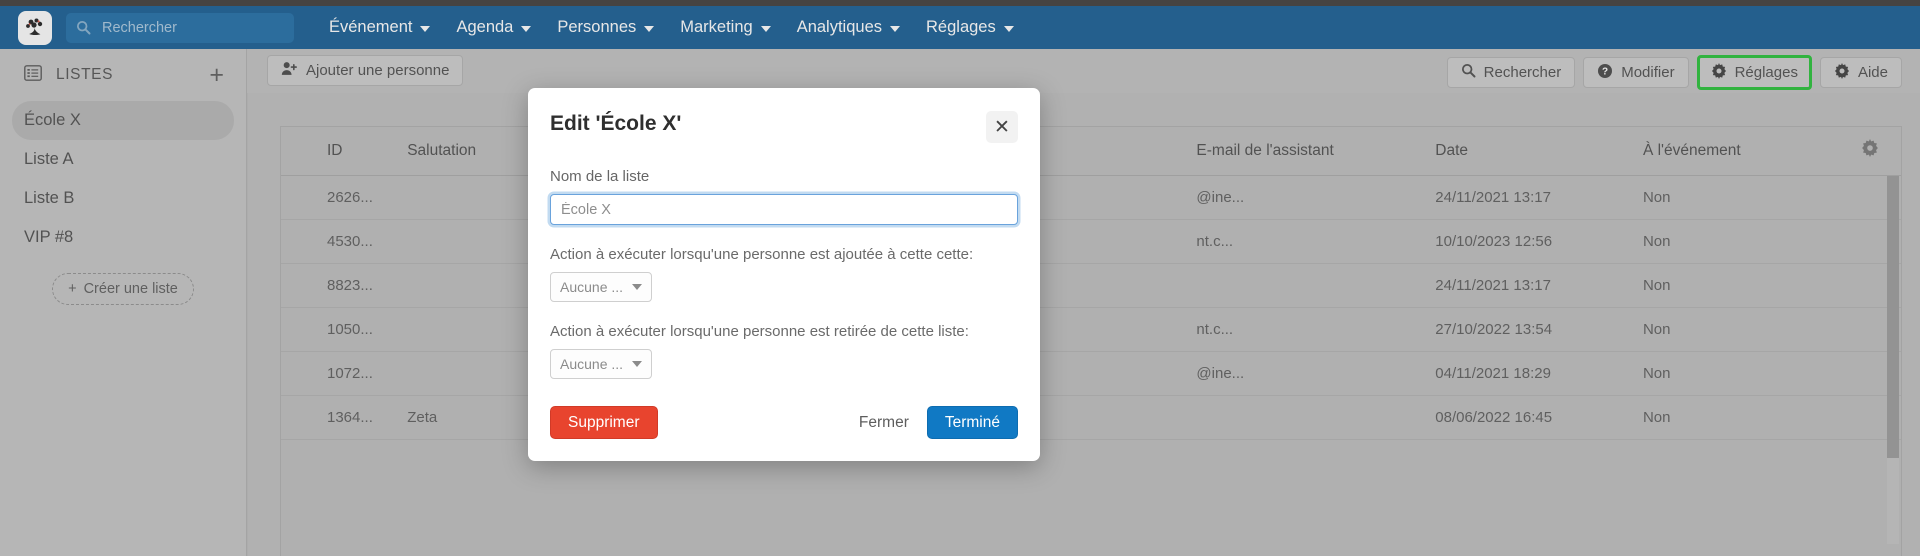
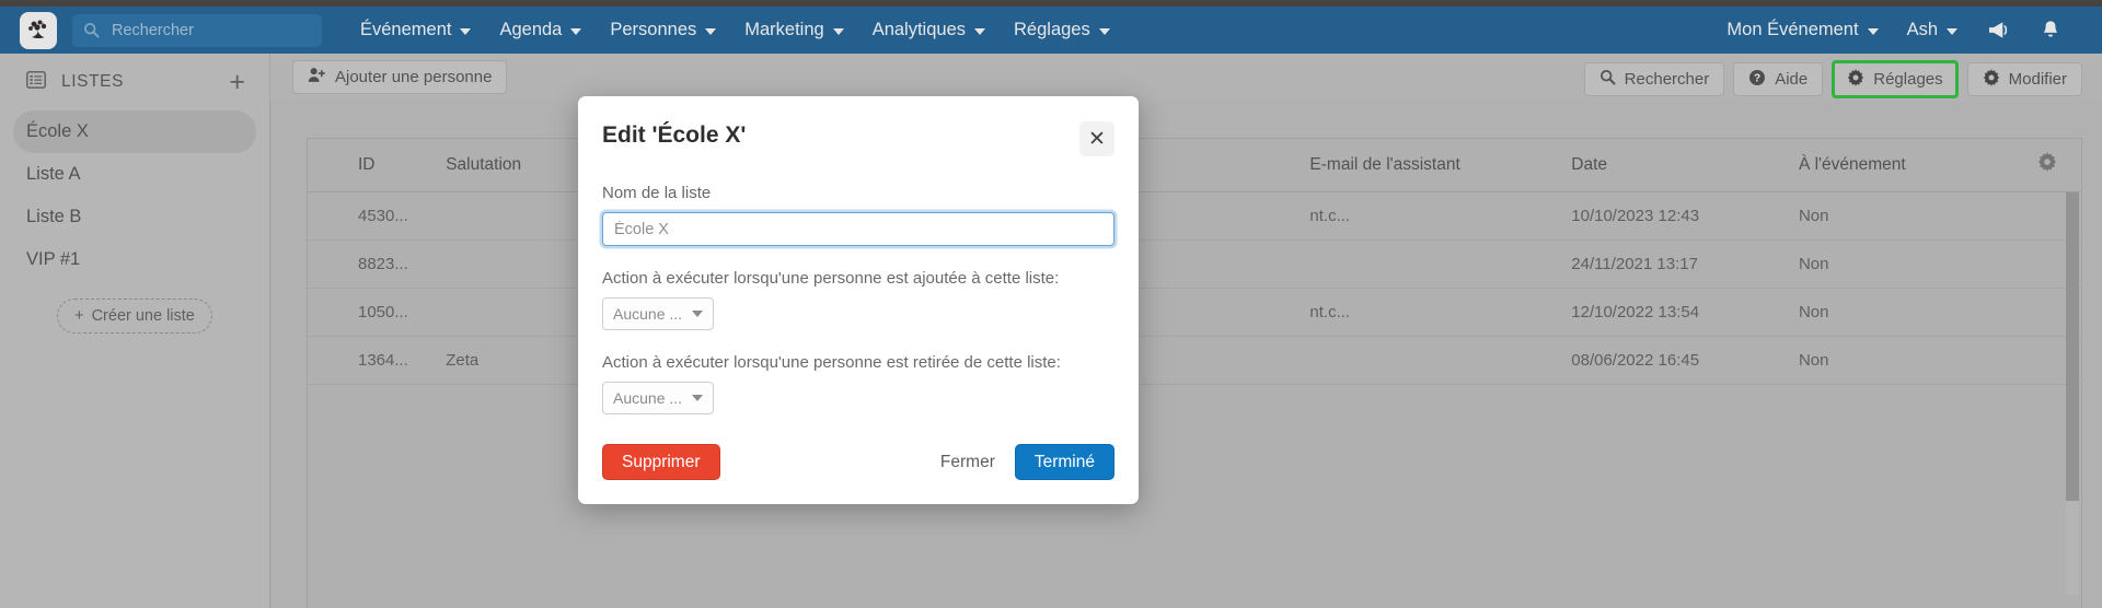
  Rechercher
  Événement
  Agenda
  Personnes
  Marketing
  Analytiques
  Réglages
+ Mon Événement
+ Ash
  Ajouter une personne
  Rechercher
  ?
- Modifier
+ Aide
  Réglages
- Aide
+ Modifier
  LISTES
  +
  École X
  Liste A
  Liste B
- VIP #8
+ VIP #1
  +
  Créer une liste
- 2626...					@ine...	24/11/2021 13:17	Non
- 4530...					nt.c...	10/10/2023 12:56	Non
+ 4530...					nt.c...	10/10/2023 12:43	Non
  8823...						24/11/2021 13:17	Non
- 1050...					nt.c...	27/10/2022 13:54	Non
+ 1050...					nt.c...	12/10/2022 13:54	Non
- 1072...					@ine...	04/11/2021 18:29	Non
  1364...	Zeta					08/06/2022 16:45	Non
  Edit 'École X'
  ✕
  Nom de la liste
  École X
- Action à exécuter lorsqu'une personne est ajoutée à cette cette:
+ Action à exécuter lorsqu'une personne est ajoutée à cette liste:
  Aucune ...
  Action à exécuter lorsqu'une personne est retirée de cette liste:
  Aucune ...
  Supprimer
  Fermer
  Terminé
